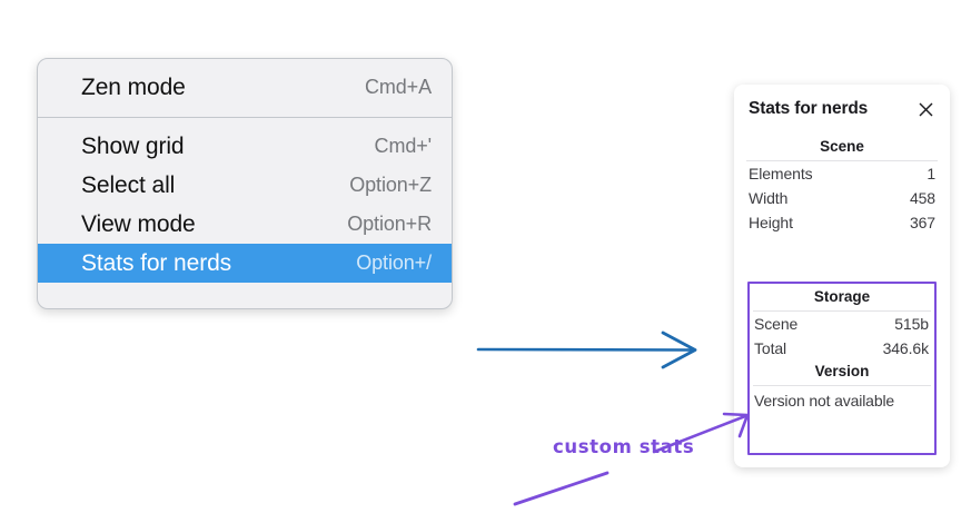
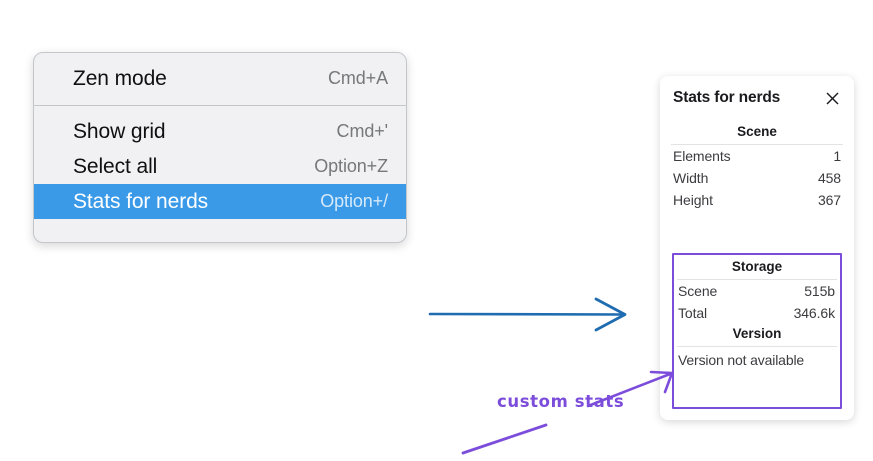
  Zen mode
  Cmd+A
  Show grid
  Cmd+'
  Select all
  Option+Z
- View mode
- Option+R
  Stats for nerds
  Option+/
  Stats for nerds
  Scene
  Elements
  1
  Width
  458
  Height
  367
  Storage
  Scene
  515b
  Total
  346.6k
  Version
  Version not available
  custom stats
